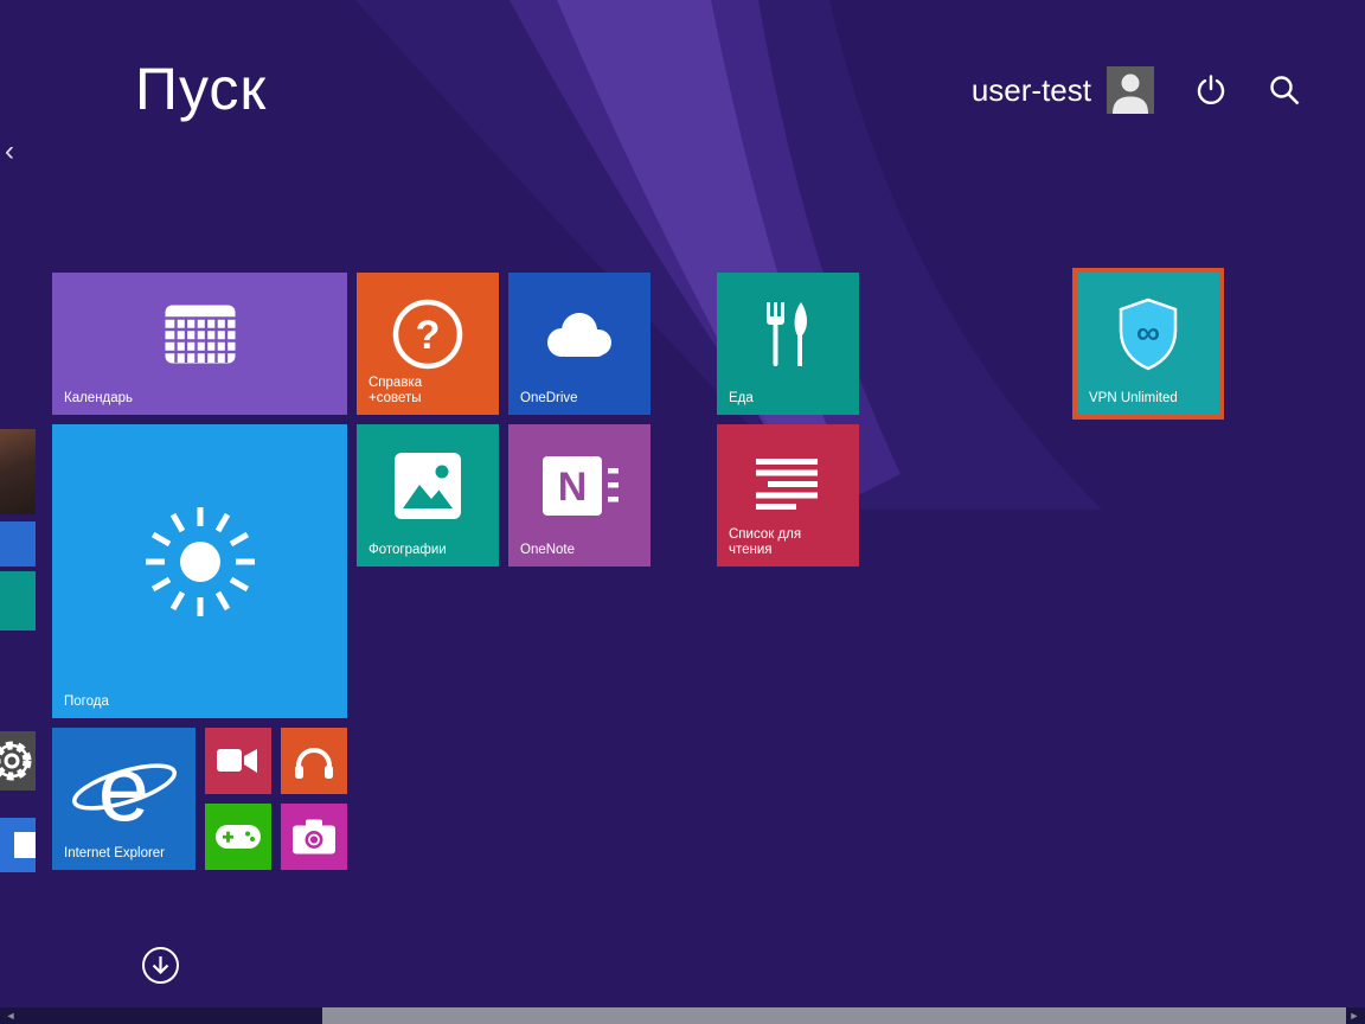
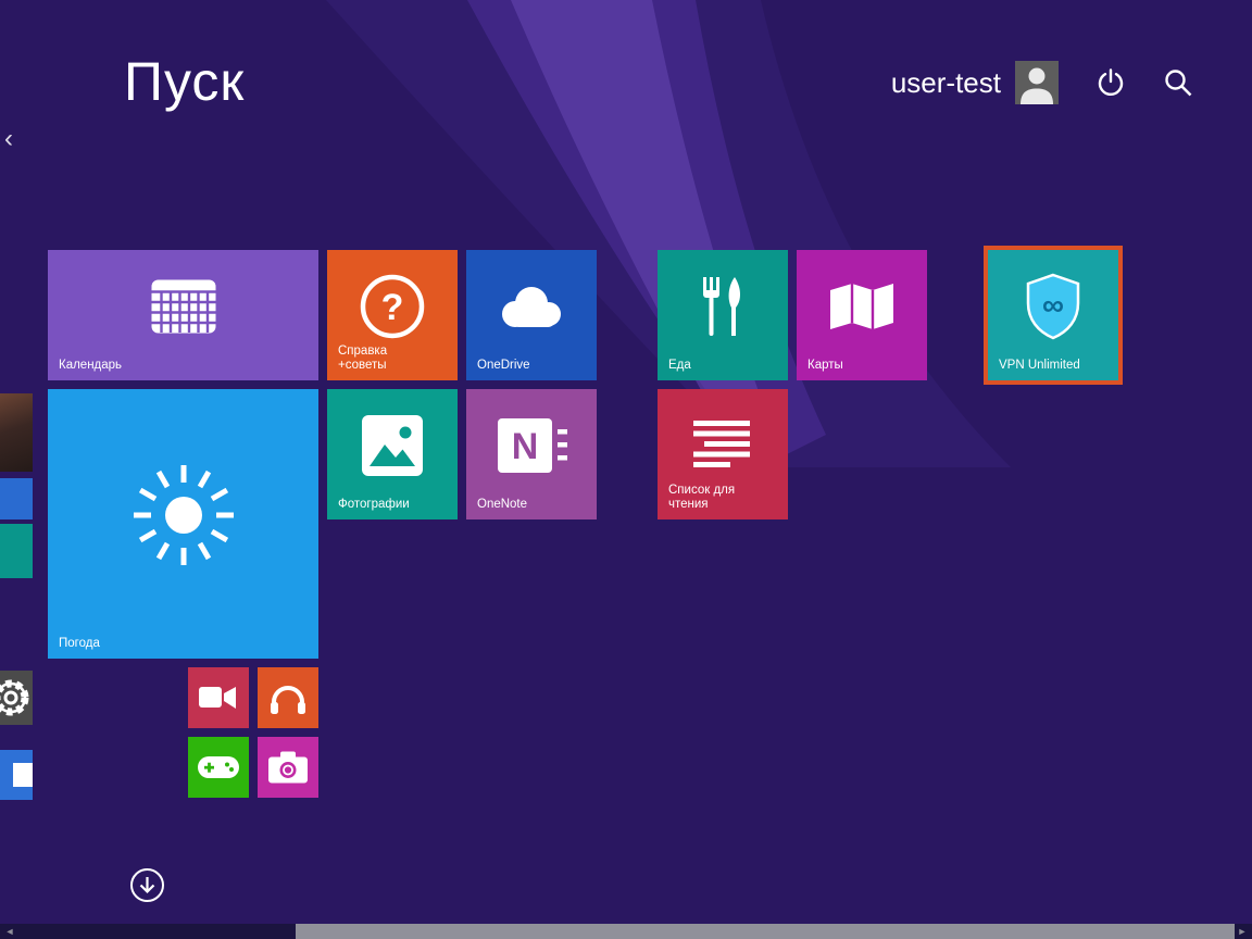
  Пуск
  user-test
  ‹
  Календарь
  Погода
- e
- Internet Explorer
  ?
  Справка +советы
  OneDrive
  Фотографии
  N
  OneNote
  Еда
+ Карты
  Список для чтения
  ∞
  VPN Unlimited
  ◄
  ►
